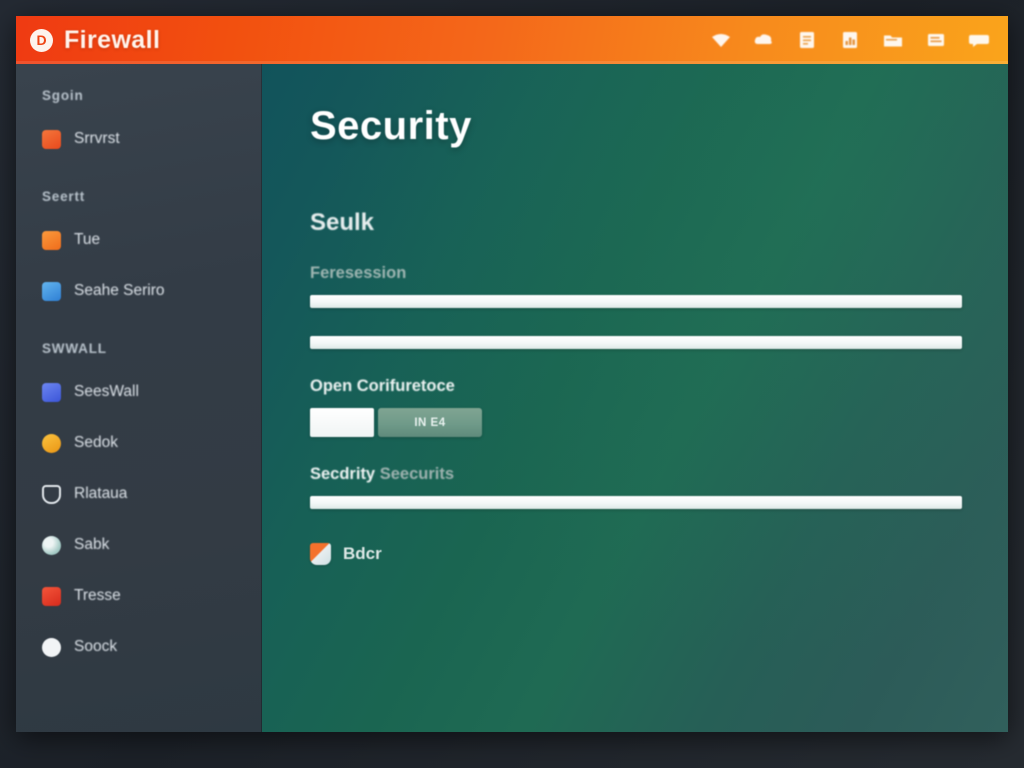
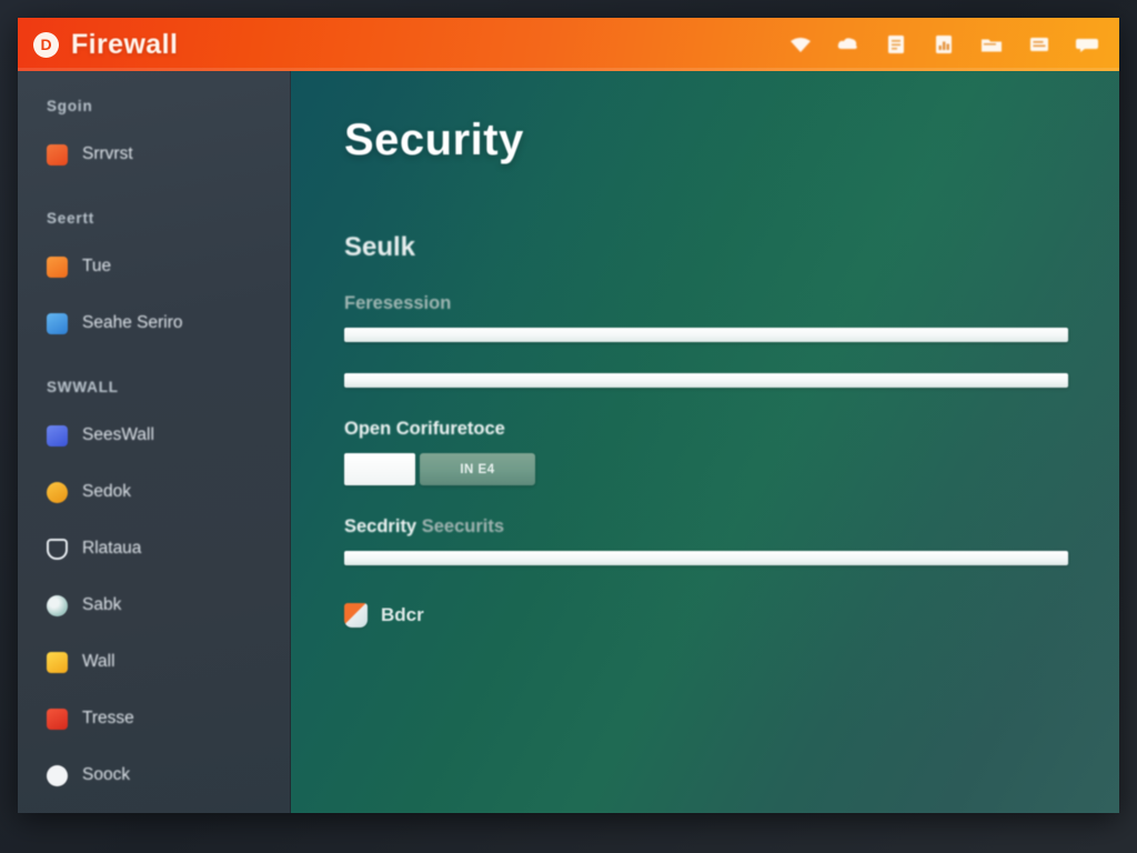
  D
  Firewall
  Sgoin
  Srrvrst
  Seertt
  Tue
  Seahe Seriro
  SWWALL
  SeesWall
  Sedok
  Rlataua
  Sabk
+ Wall
  Tresse
  Soock
  Security
  Seulk
  Feresession
  Open Corifuretoce
  IN E4
  Secdrity Seecurits
  Bdcr
